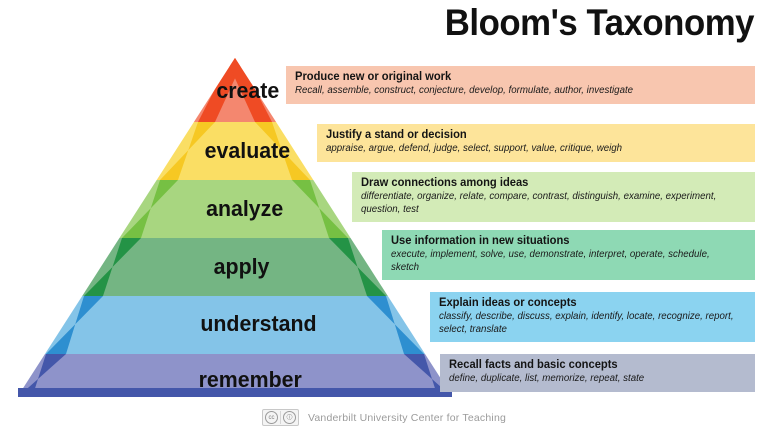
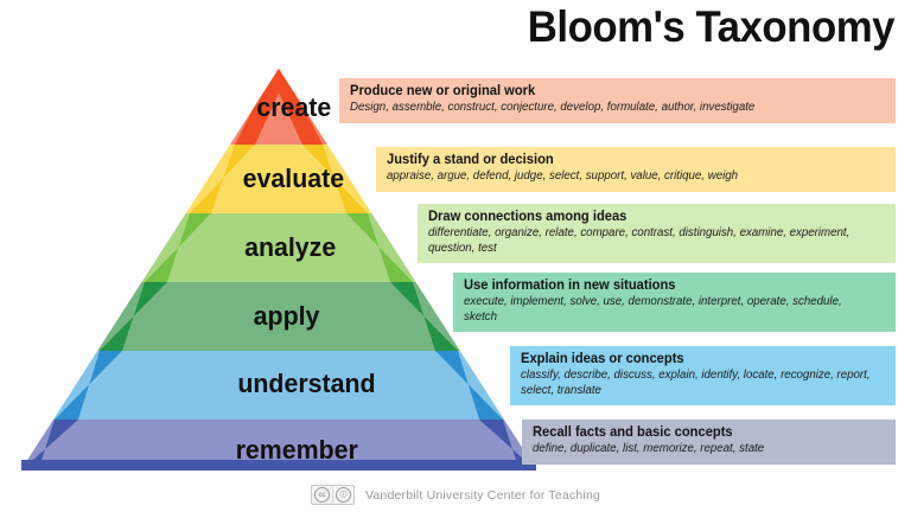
  Bloom's Taxonomy
  create
  evaluate
  analyze
  apply
  understand
  remember
  Produce new or original work
- Recall, assemble, construct, conjecture, develop, formulate, author, investigate
+ Design, assemble, construct, conjecture, develop, formulate, author, investigate
  Justify a stand or decision
  appraise, argue, defend, judge, select, support, value, critique, weigh
  Draw connections among ideas
  differentiate, organize, relate, compare, contrast, distinguish, examine, experiment, question, test
  Use information in new situations
  execute, implement, solve, use, demonstrate, interpret, operate, schedule, sketch
  Explain ideas or concepts
  classify, describe, discuss, explain, identify, locate, recognize, report, select, translate
  Recall facts and basic concepts
  define, duplicate, list, memorize, repeat, state
  Vanderbilt University Center for Teaching
